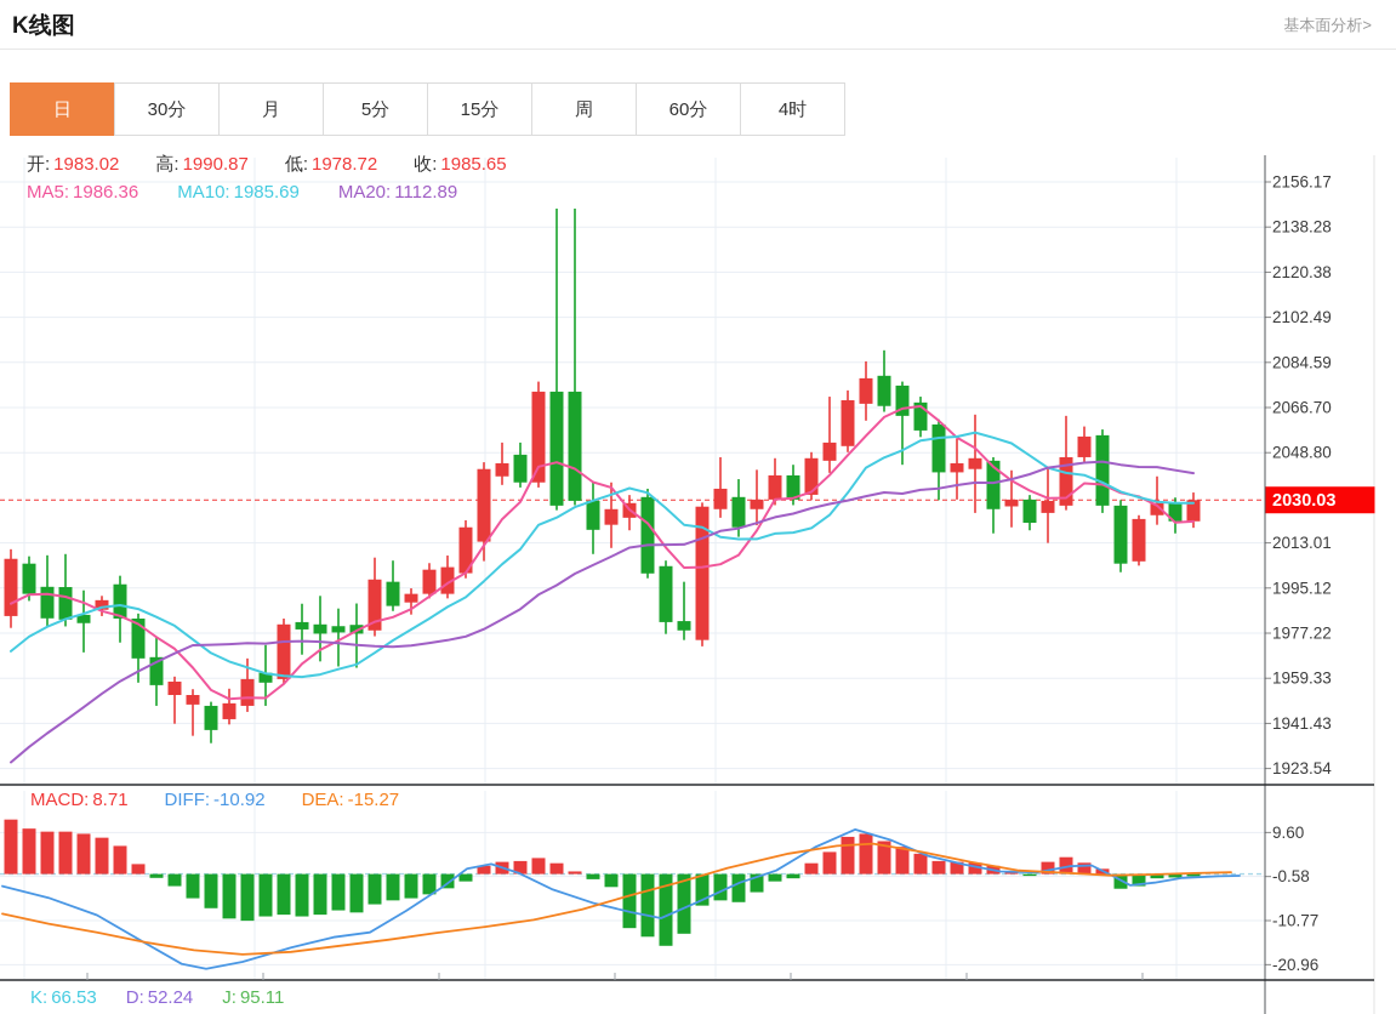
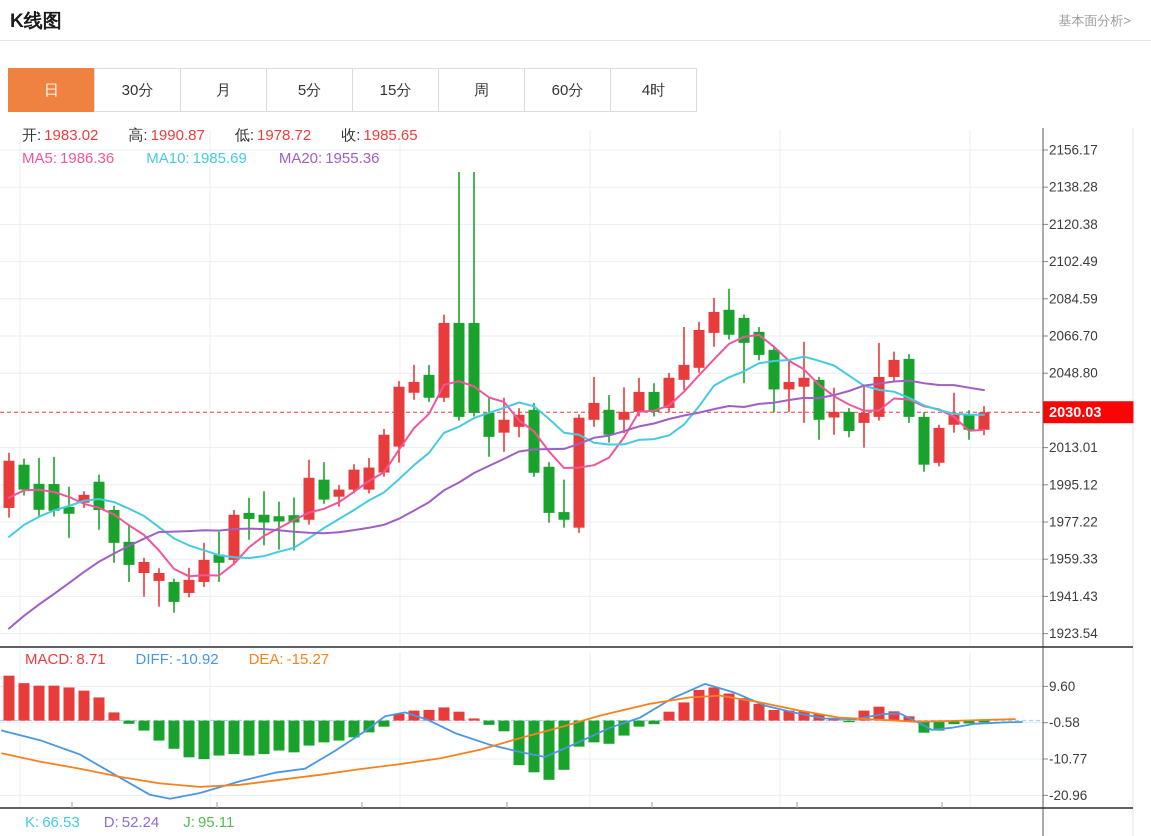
  K线图
  基本面分析>
  日
  30分
  月
  5分
  15分
  周
  60分
  4时
  开:
  1983.02
  高:
  1990.87
  低:
  1978.72
  收:
  1985.65
  MA5:
  1986.36
  MA10:
  1985.69
  MA20:
- 1112.89
+ 1955.36
  MACD:
  8.71
  DIFF:
  -10.92
  DEA:
  -15.27
  K:
  66.53
  D:
  52.24
  J:
  95.11
  2156.17
  2138.28
  2120.38
  2102.49
  2084.59
  2066.70
  2048.80
  2013.01
  1995.12
  1977.22
  1959.33
  1941.43
  1923.54
  9.60
  -0.58
  -10.77
  -20.96
  2030.03
